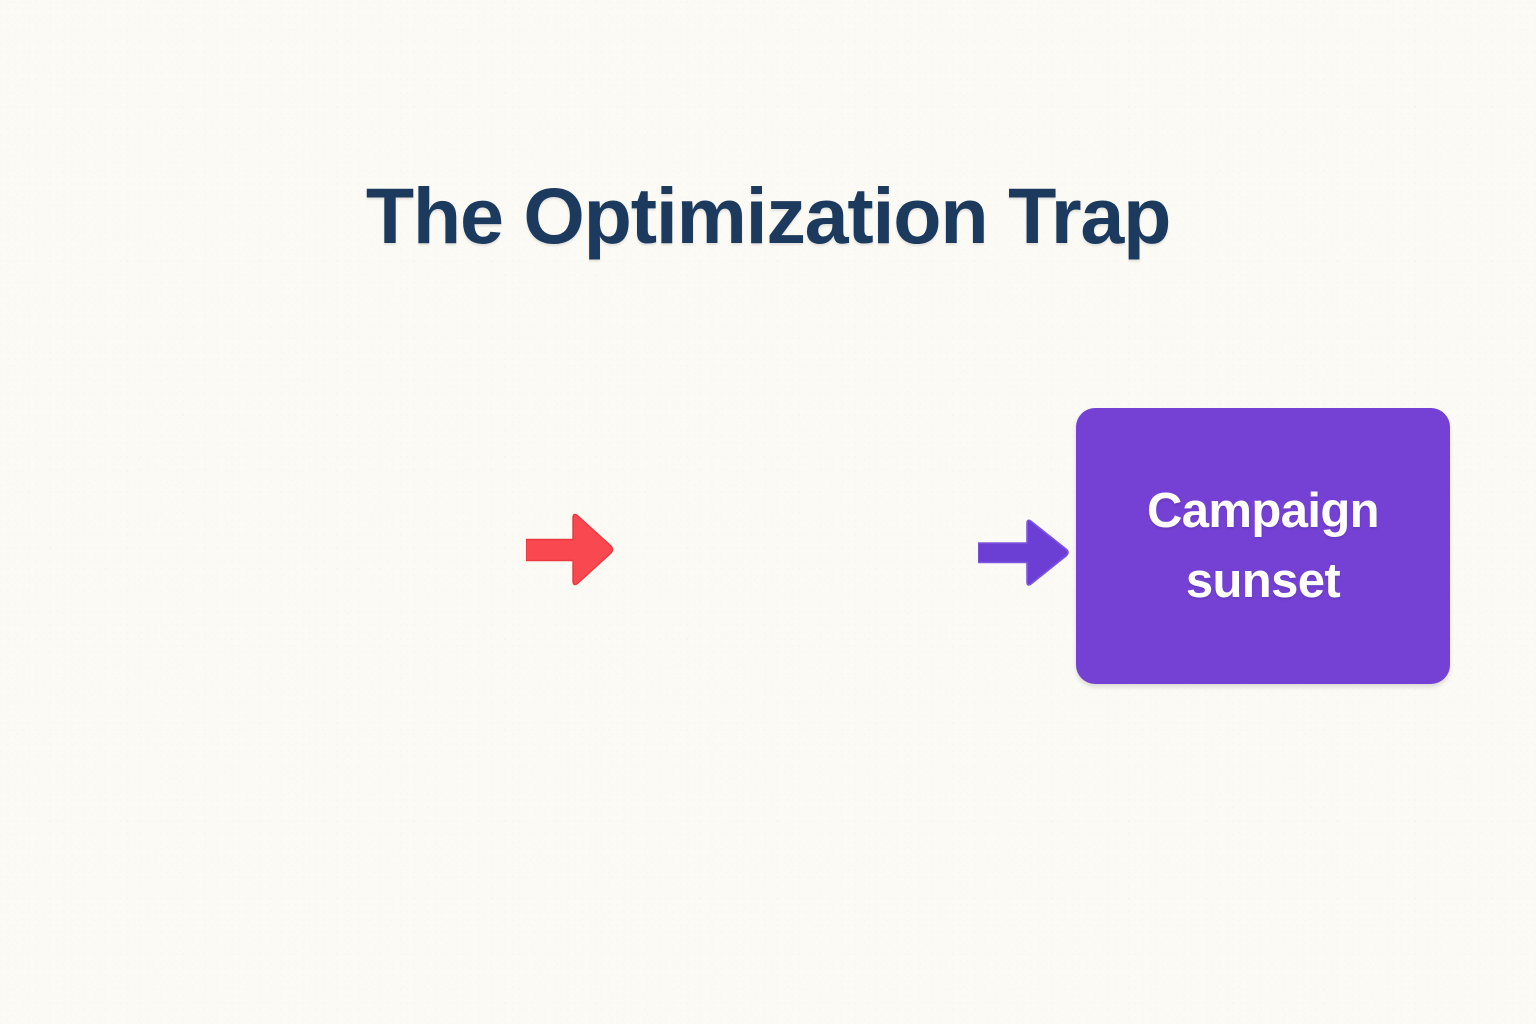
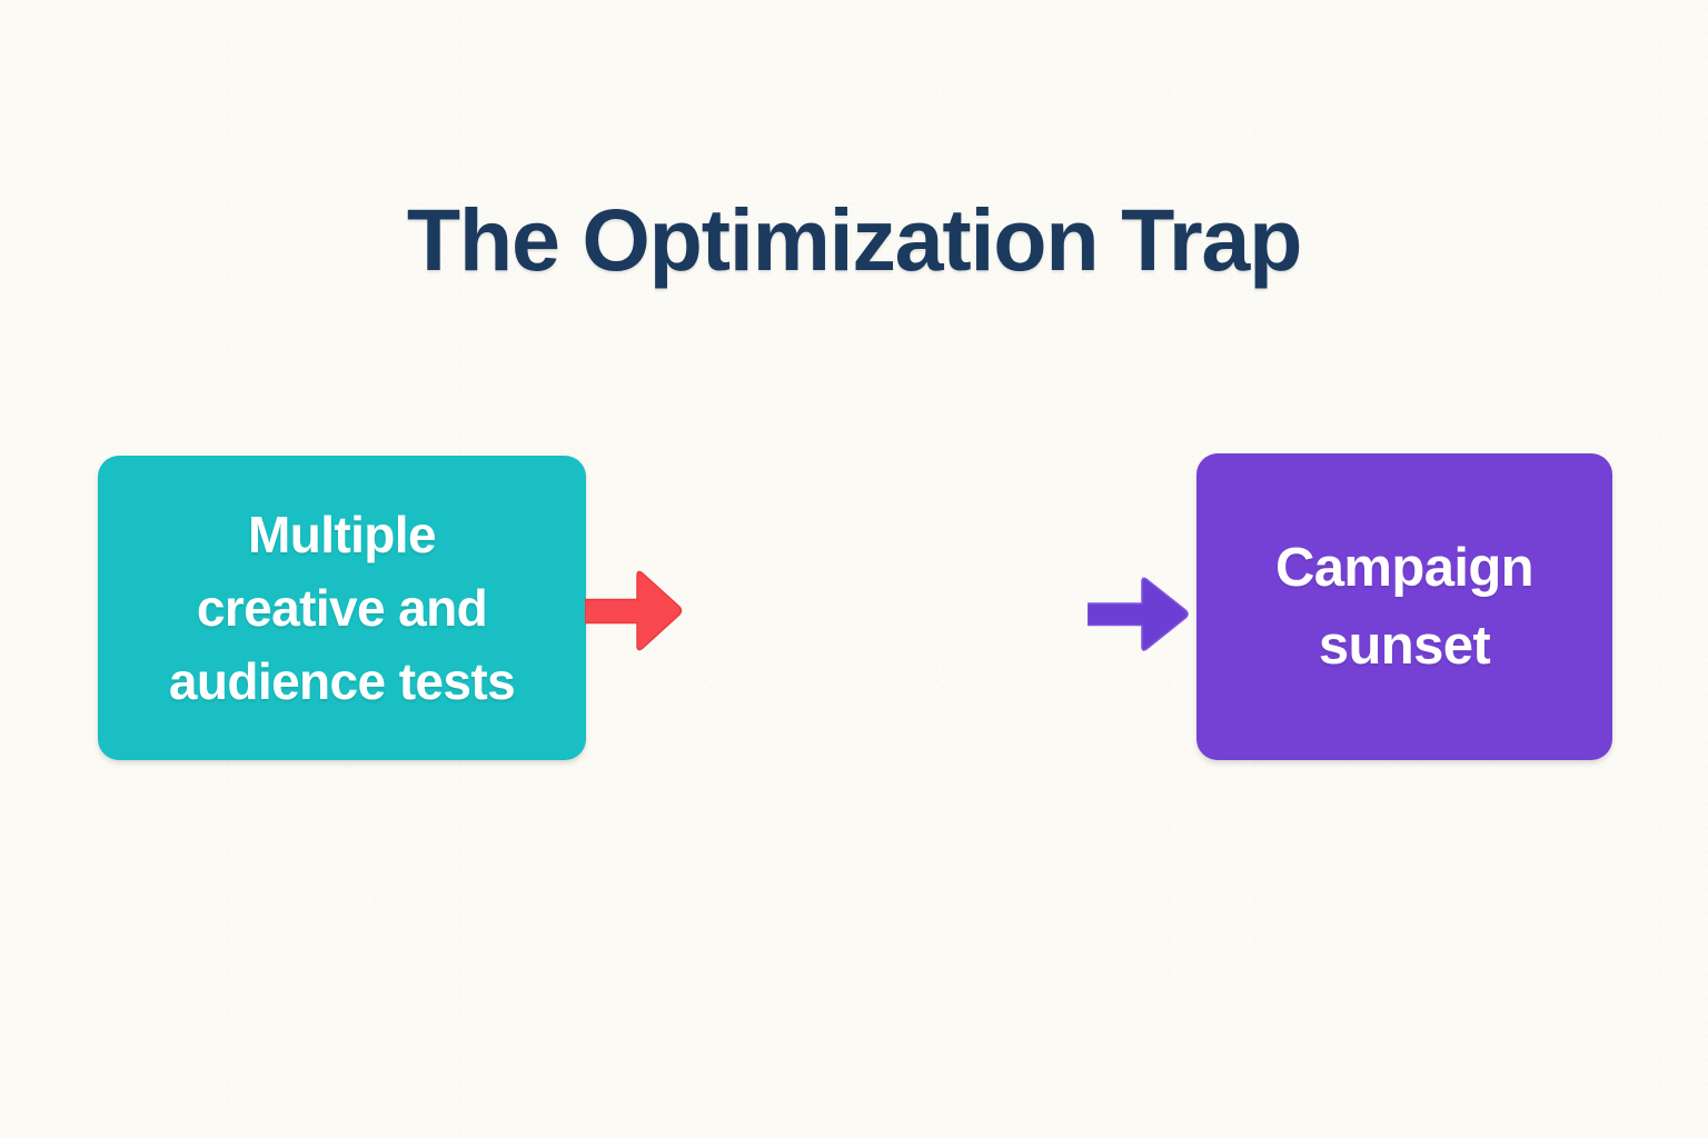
  The Optimization Trap
+ Multiple
+ creative and
+ audience tests
  Campaign
  sunset
